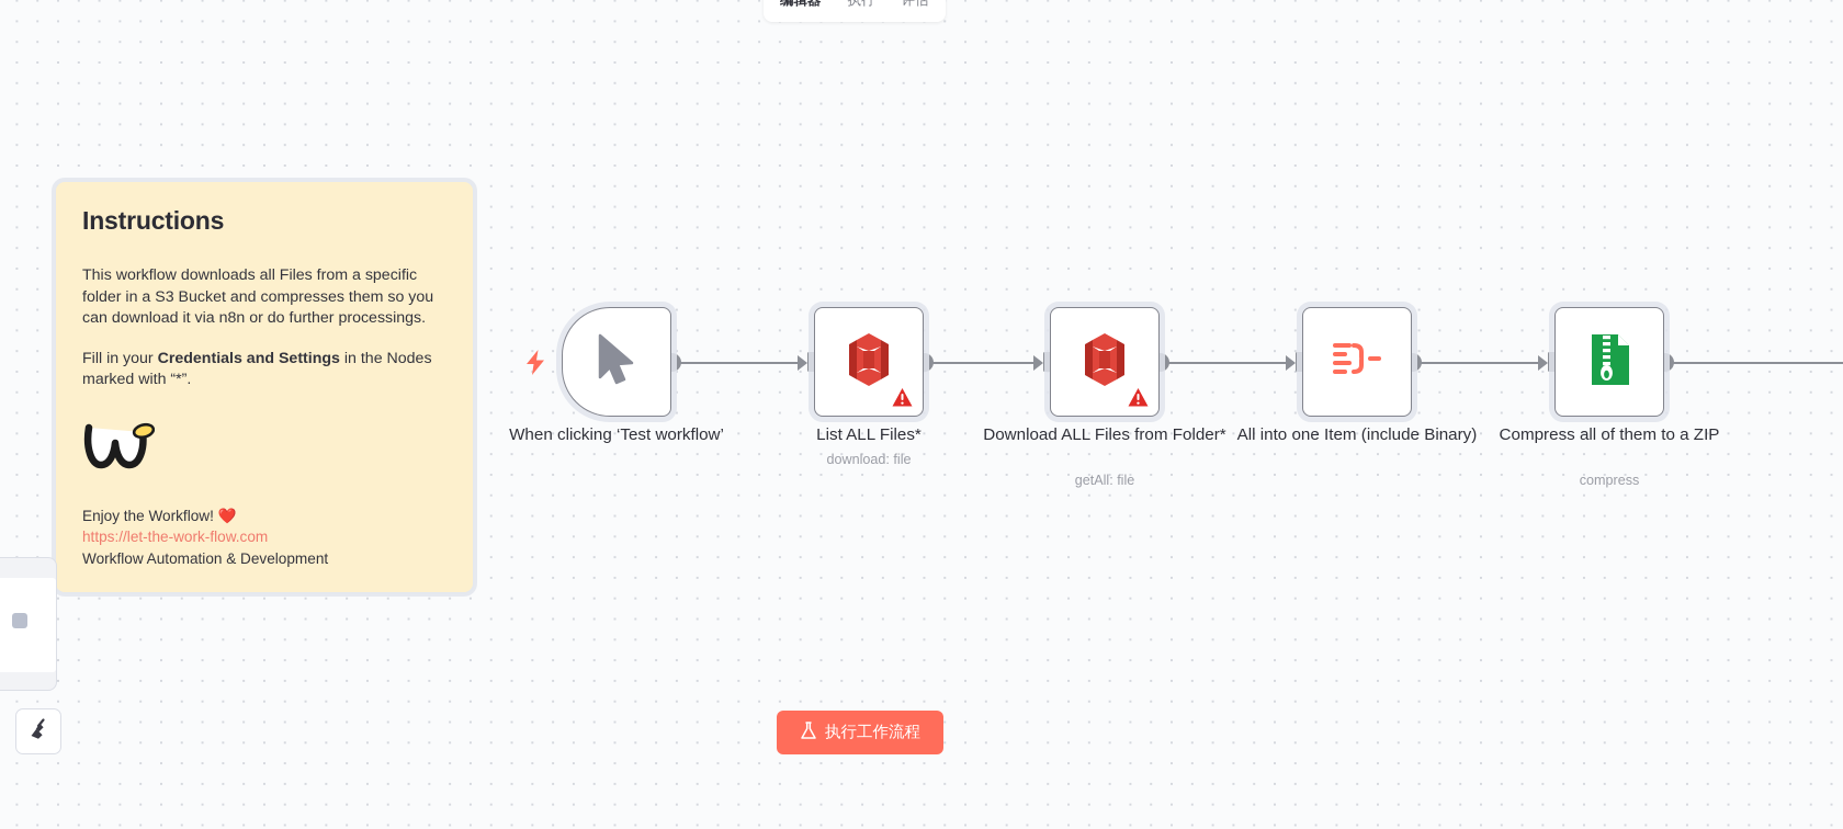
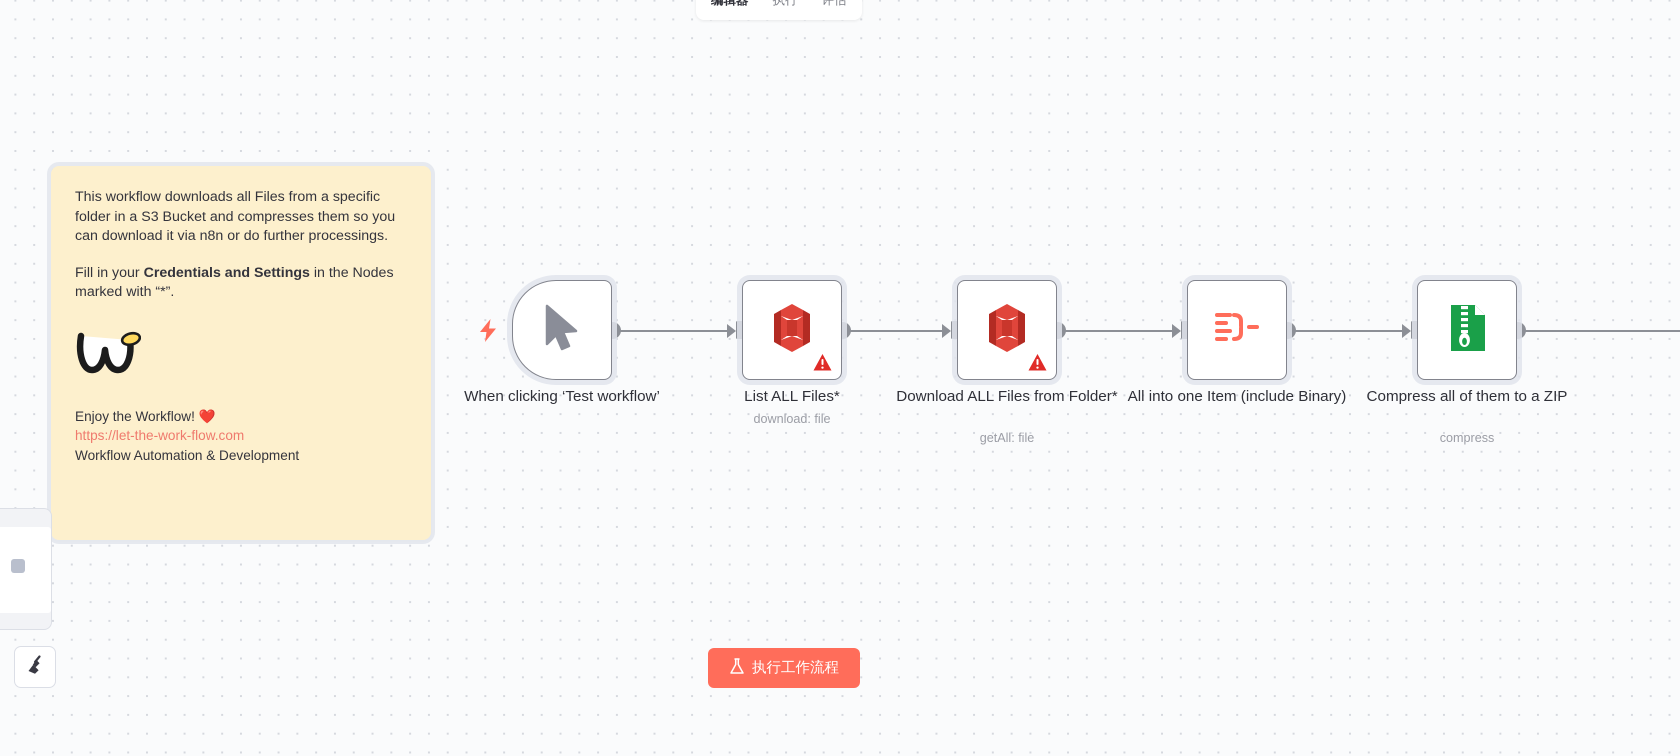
  When clicking ‘Test workflow’
  List ALL Files*
  download: file
  Download ALL Files from Folder*
  getAll: file
  All into one Item (include Binary)
  Compress all of them to a ZIP
  compress
- Instructions
  This workflow downloads all Files from a specific folder in a S3 Bucket and compresses them so you can download it via n8n or do further processings.
  Fill in your Credentials and Settings in the Nodes marked with “*”.
  Enjoy the Workflow! ❤️
  https://let-the-work-flow.com
  Workflow Automation & Development
  执行工作流程
